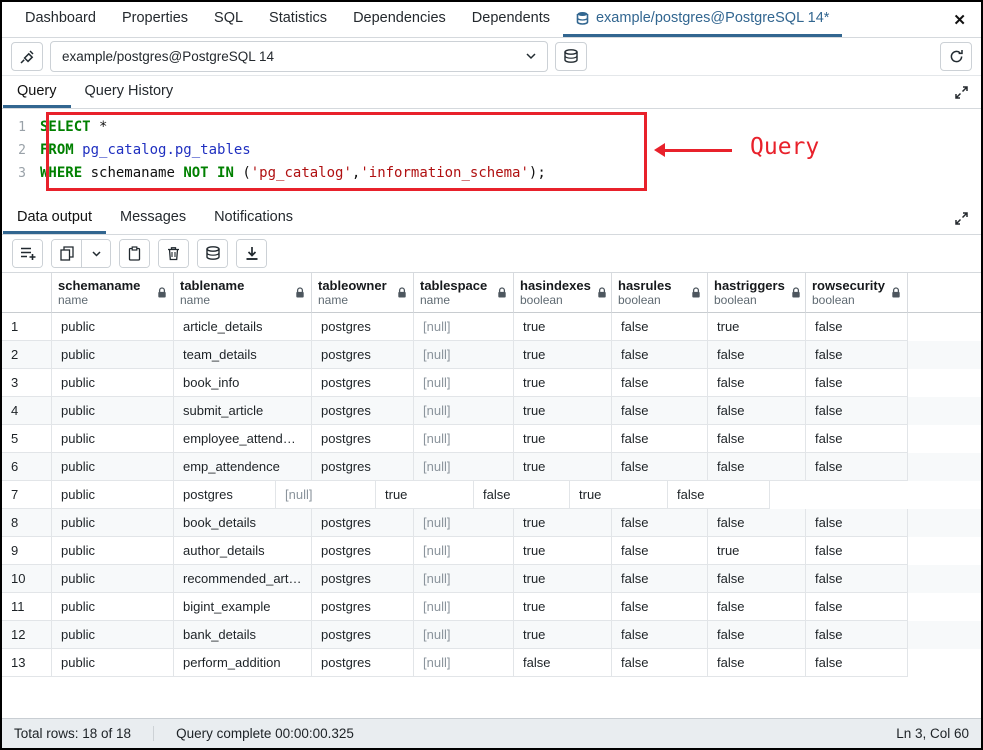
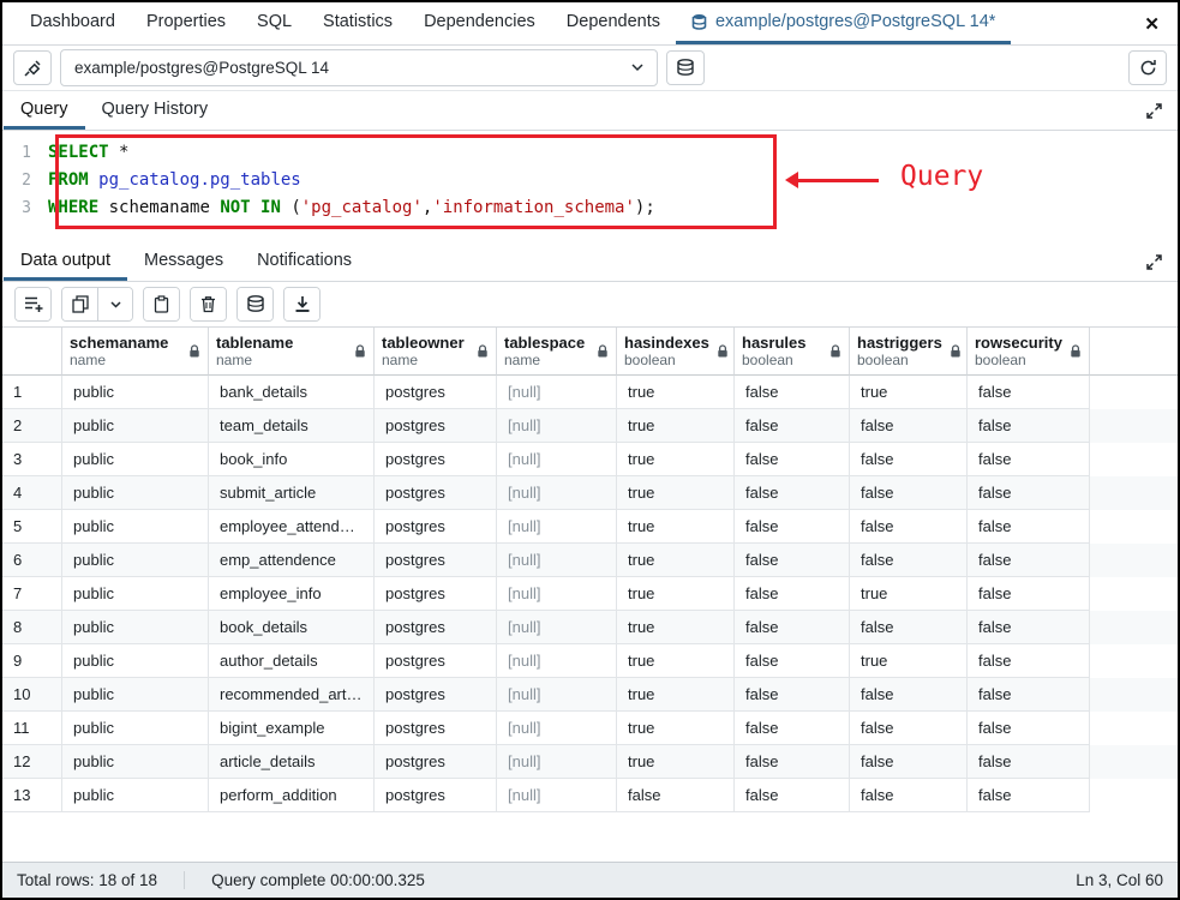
  Dashboard
  Properties
  SQL
  Statistics
  Dependencies
  Dependents
  example/postgres@PostgreSQL 14*
  ✕
  example/postgres@PostgreSQL 14
  Query
  Query History
  1
  SELECT *
  2
  FROM pg_catalog.pg_tables
  3
  WHERE schemaname NOT IN ('pg_catalog','information_schema');
  Query
  Data output
  Messages
  Notifications
  schemaname
  name
  tablename
  name
  tableowner
  name
  tablespace
  name
  hasindexes
  boolean
  hasrules
  boolean
  hastriggers
  boolean
  rowsecurity
  boolean
  1
  public
- article_details
+ bank_details
  postgres
  [null]
  true
  false
  true
  false
  2
  public
  team_details
  postgres
  [null]
  true
  false
  false
  false
  3
  public
  book_info
  postgres
  [null]
  true
  false
  false
  false
  4
  public
  submit_article
  postgres
  [null]
  true
  false
  false
  false
  5
  public
  employee_attendence
  postgres
  [null]
  true
  false
  false
  false
  6
  public
  emp_attendence
  postgres
  [null]
  true
  false
  false
  false
  7
  public
+ employee_info
  postgres
  [null]
  true
  false
  true
  false
  8
  public
  book_details
  postgres
  [null]
  true
  false
  false
  false
  9
  public
  author_details
  postgres
  [null]
  true
  false
  true
  false
  10
  public
  recommended_articl...
  postgres
  [null]
  true
  false
  false
  false
  11
  public
  bigint_example
  postgres
  [null]
  true
  false
  false
  false
  12
  public
- bank_details
+ article_details
  postgres
  [null]
  true
  false
  false
  false
  13
  public
  perform_addition
  postgres
  [null]
  false
  false
  false
  false
  Total rows: 18 of 18
  Query complete 00:00:00.325
  Ln 3, Col 60
